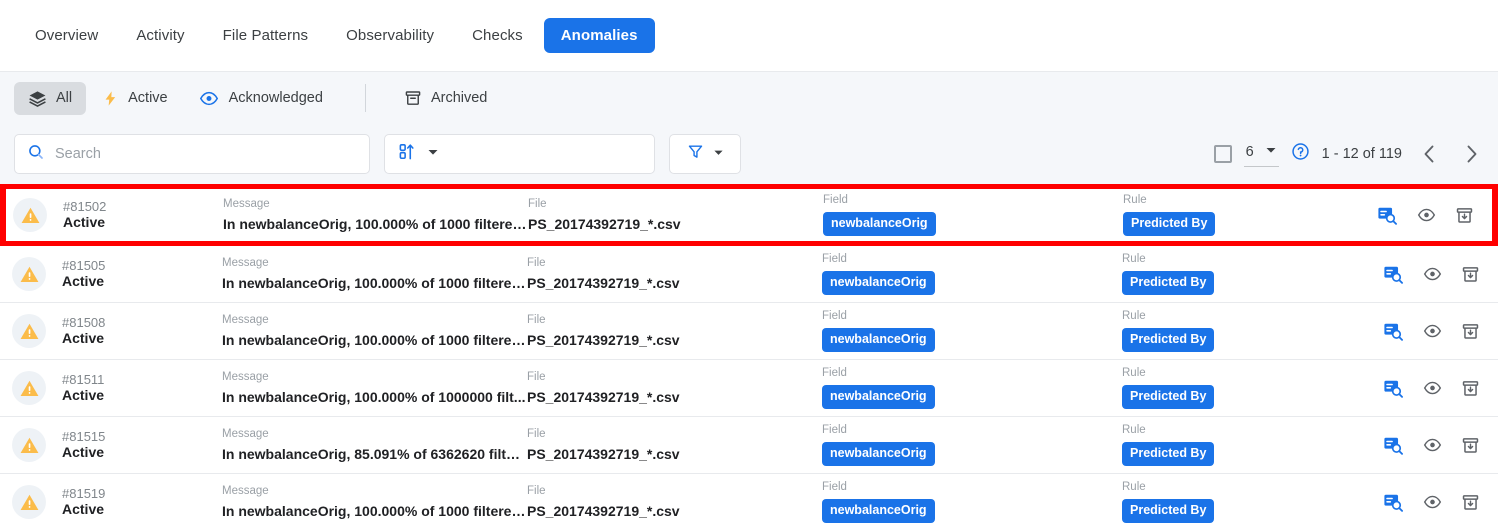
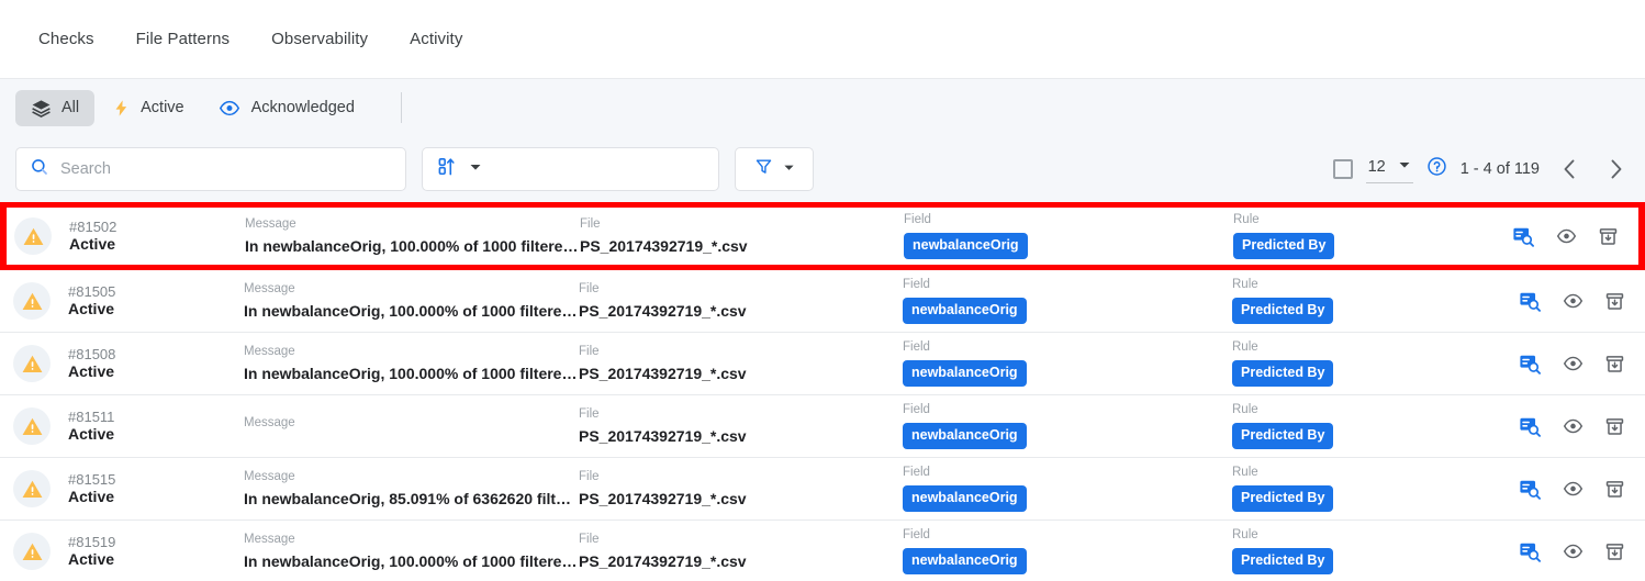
- Overview
- Activity
+ Checks
  File Patterns
  Observability
- Checks
+ Activity
- Anomalies
  All
  Active
  Acknowledged
- Archived
  Search
- 6
+ 12
- 1 - 12 of 119
+ 1 - 4 of 119
  #81502
  Active
  Message
  In newbalanceOrig, 100.000% of 1000 filtered .
  File
  PS_20174392719_*.csv
  Field
  newbalanceOrig
  Rule
  Predicted By
  #81505
  Active
  Message
  In newbalanceOrig, 100.000% of 1000 filtered .
  File
  PS_20174392719_*.csv
  Field
  newbalanceOrig
  Rule
  Predicted By
  #81508
  Active
  Message
  In newbalanceOrig, 100.000% of 1000 filtered .
  File
  PS_20174392719_*.csv
  Field
  newbalanceOrig
  Rule
  Predicted By
  #81511
  Active
  Message
- In newbalanceOrig, 100.000% of 1000000 filt...
  File
  PS_20174392719_*.csv
  Field
  newbalanceOrig
  Rule
  Predicted By
  #81515
  Active
  Message
  In newbalanceOrig, 85.091% of 6362620 filter..
  File
  PS_20174392719_*.csv
  Field
  newbalanceOrig
  Rule
  Predicted By
  #81519
  Active
  Message
  In newbalanceOrig, 100.000% of 1000 filtered .
  File
  PS_20174392719_*.csv
  Field
  newbalanceOrig
  Rule
  Predicted By
